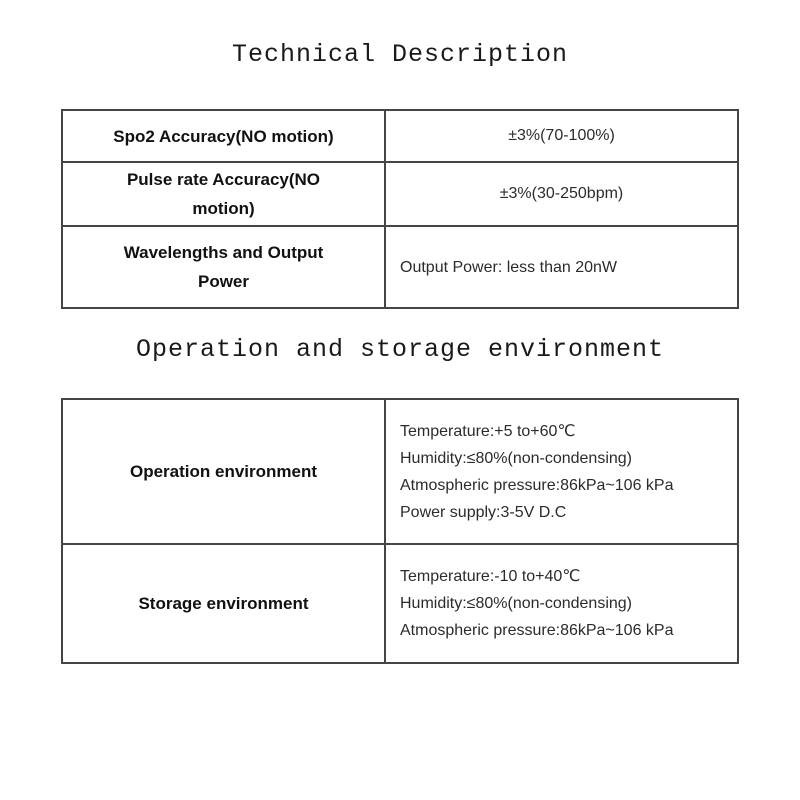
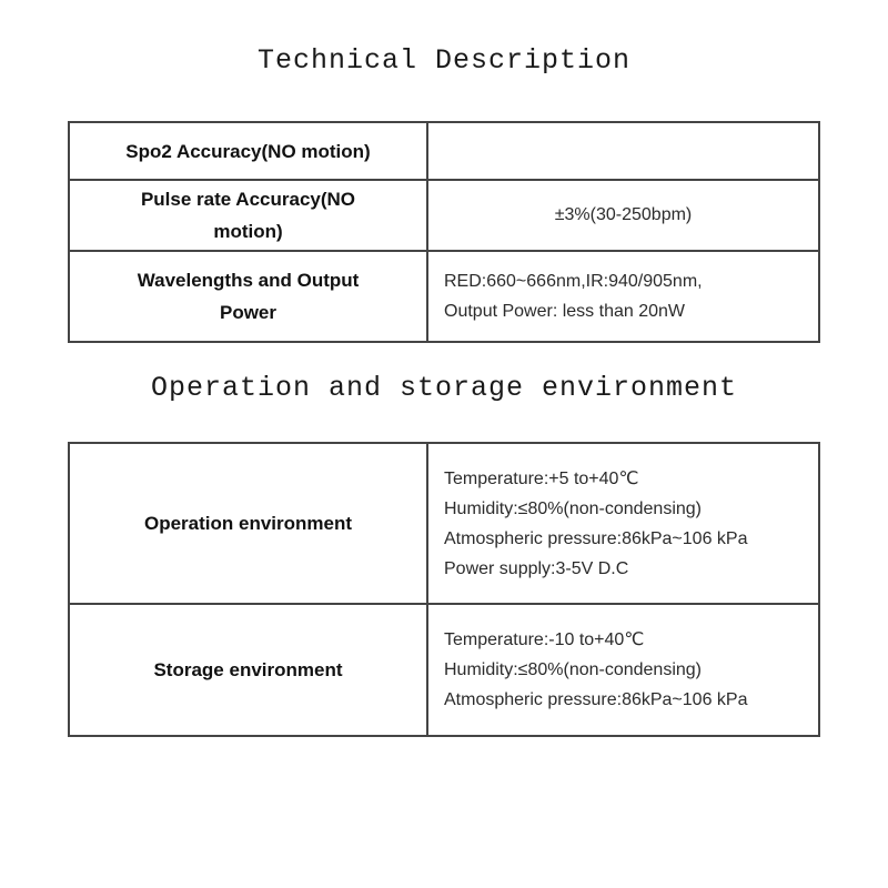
  Technical Description
  Spo2 Accuracy(NO motion)
- ±3%(70-100%)
  Pulse rate Accuracy(NO motion)
  ±3%(30-250bpm)
  Wavelengths and Output Power
+ RED:660~666nm,IR:940/905nm,
  Output Power: less than 20nW
  Operation and storage environment
  Operation environment
- Temperature:+5 to+60℃
+ Temperature:+5 to+40℃
  Humidity:≤80%(non-condensing)
  Atmospheric pressure:86kPa~106 kPa
  Power supply:3-5V D.C
  Storage environment
  Temperature:-10 to+40℃
  Humidity:≤80%(non-condensing)
  Atmospheric pressure:86kPa~106 kPa
